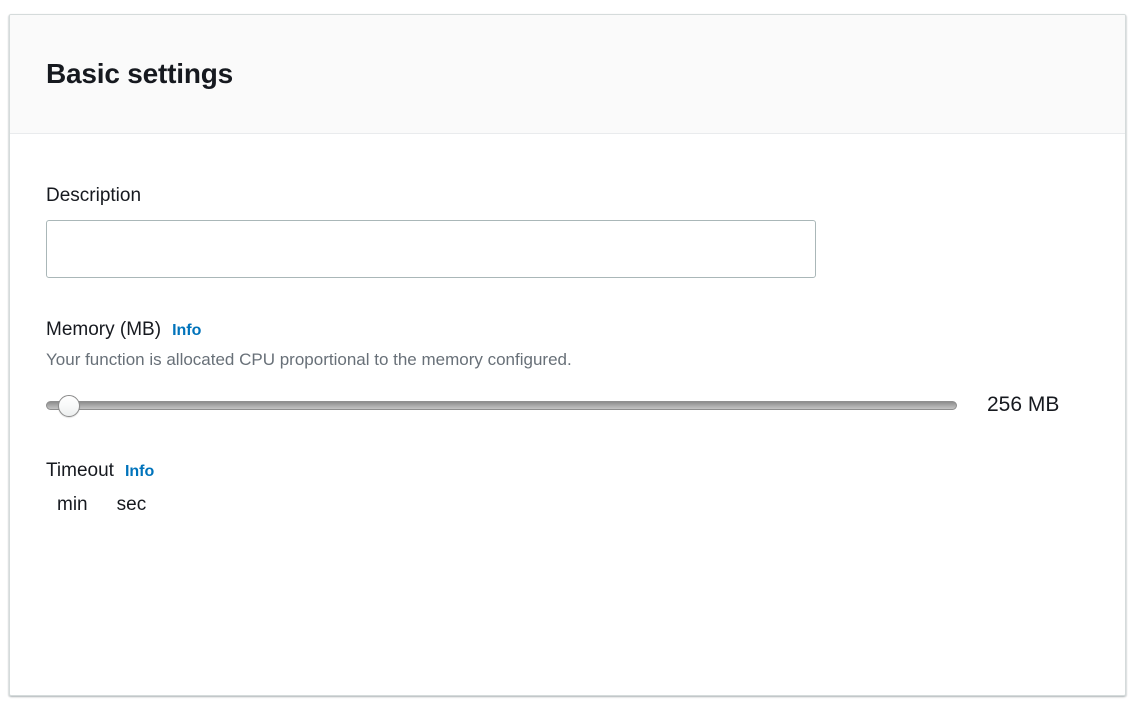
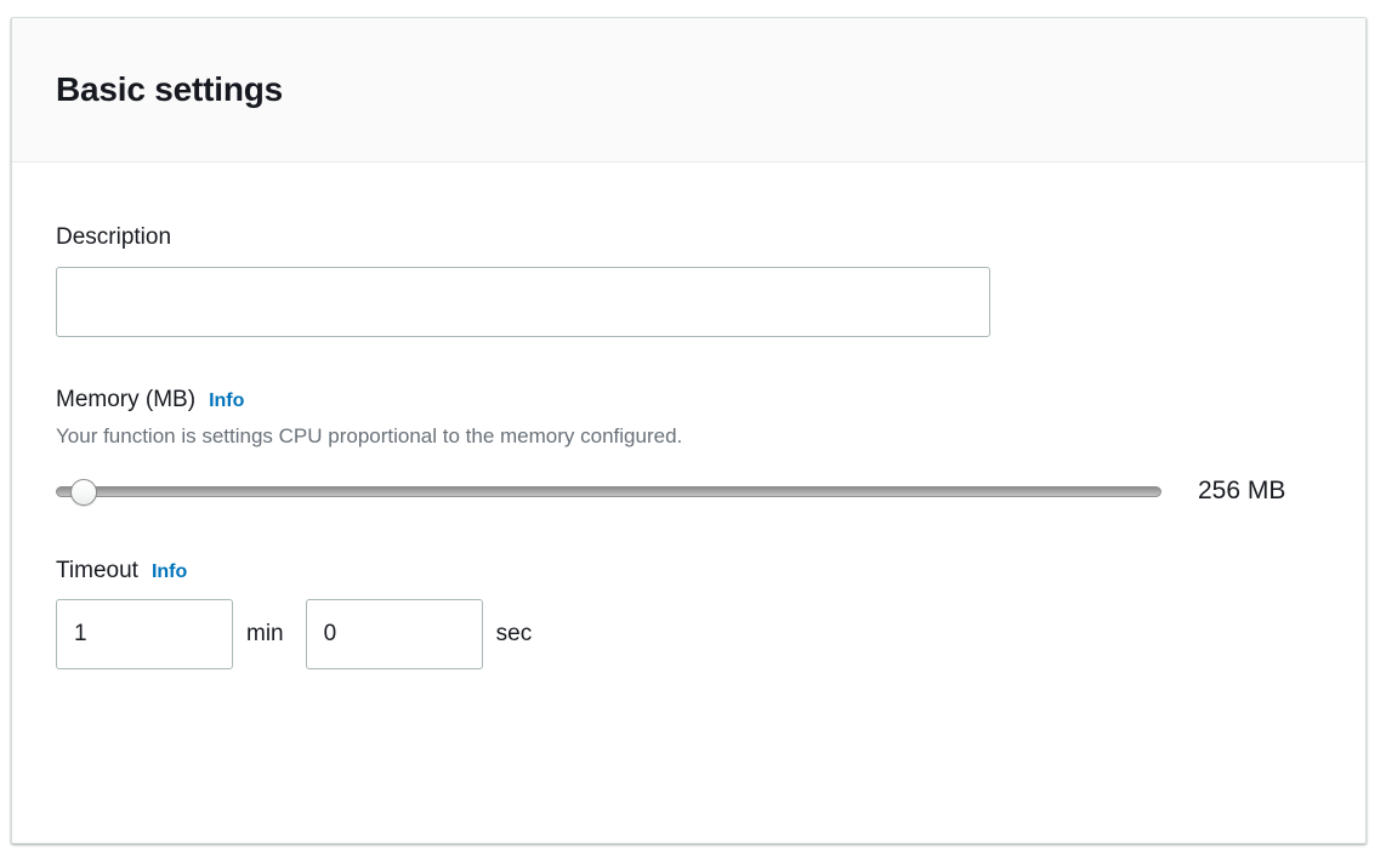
  Basic settings
  Description
  Memory (MB)
  Info
- Your function is allocated CPU proportional to the memory configured.
+ Your function is settings CPU proportional to the memory configured.
  256 MB
  Timeout
  Info
+ 1
  min
+ 0
  sec
